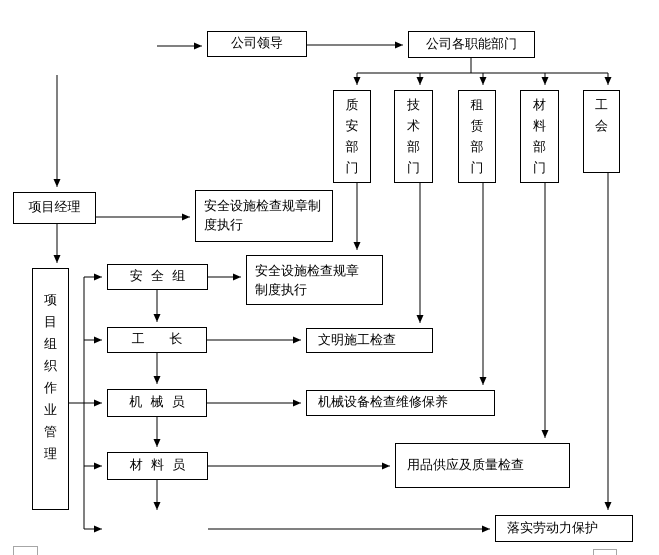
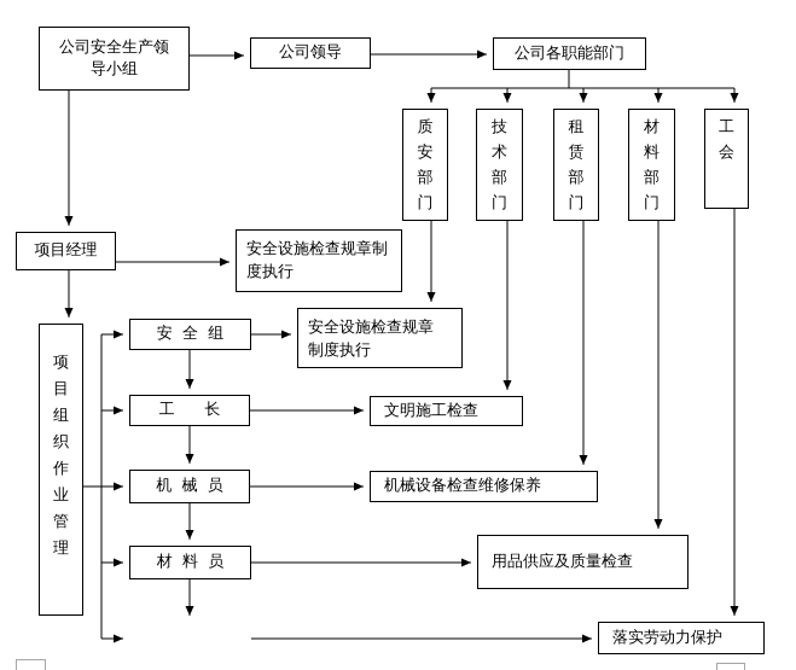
+ 公司安全生产领
+ 导小组
  公司领导
  公司各职能部门
  质安部门
  技术部门
  租赁部门
  材料部门
  工会
  项目经理
  安全设施检查规章制
  度执行
  项目组织作业管理
  安 全 组
  安全设施检查规章
  制度执行
  工 长
  文明施工检查
  机 械 员
  机械设备检查维修保养
  材 料 员
  用品供应及质量检查
  落实劳动力保护
